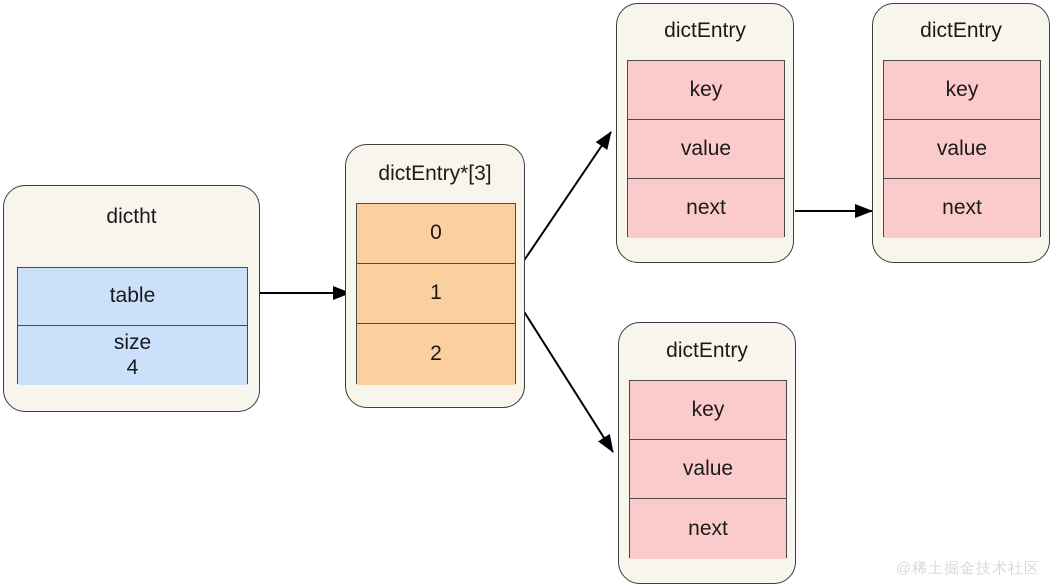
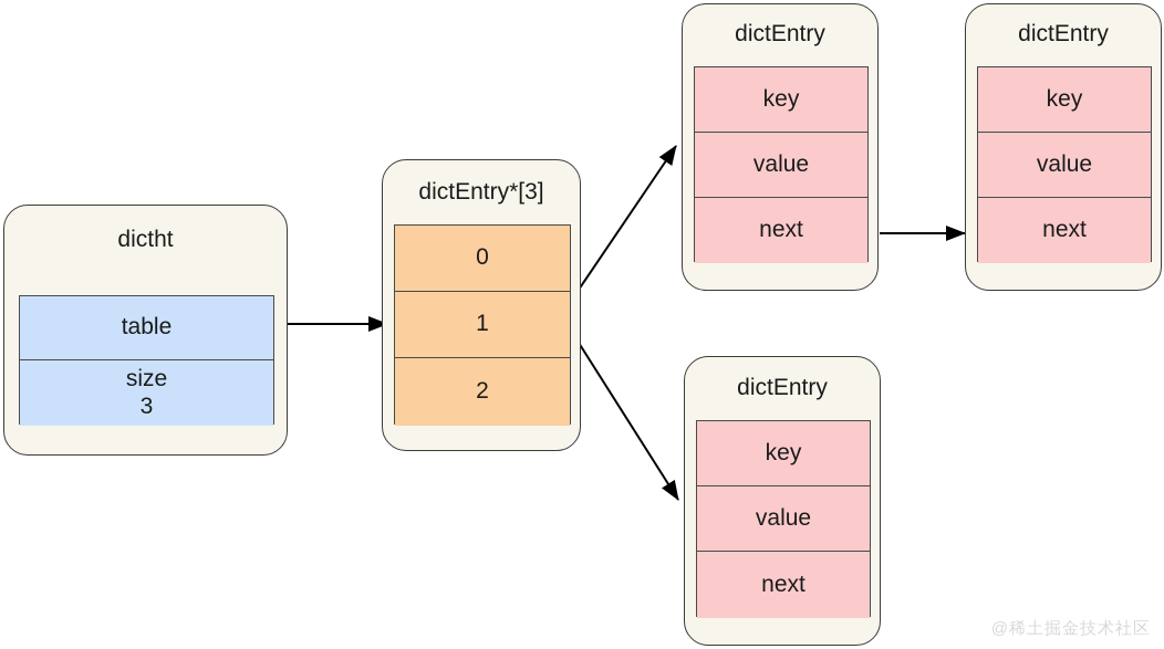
  dictht
  table
  size
- 4
+ 3
  dictEntry*[3]
  0
  1
  2
  dictEntry
  key
  value
  next
  dictEntry
  key
  value
  next
  dictEntry
  key
  value
  next
  @稀土掘金技术社区
